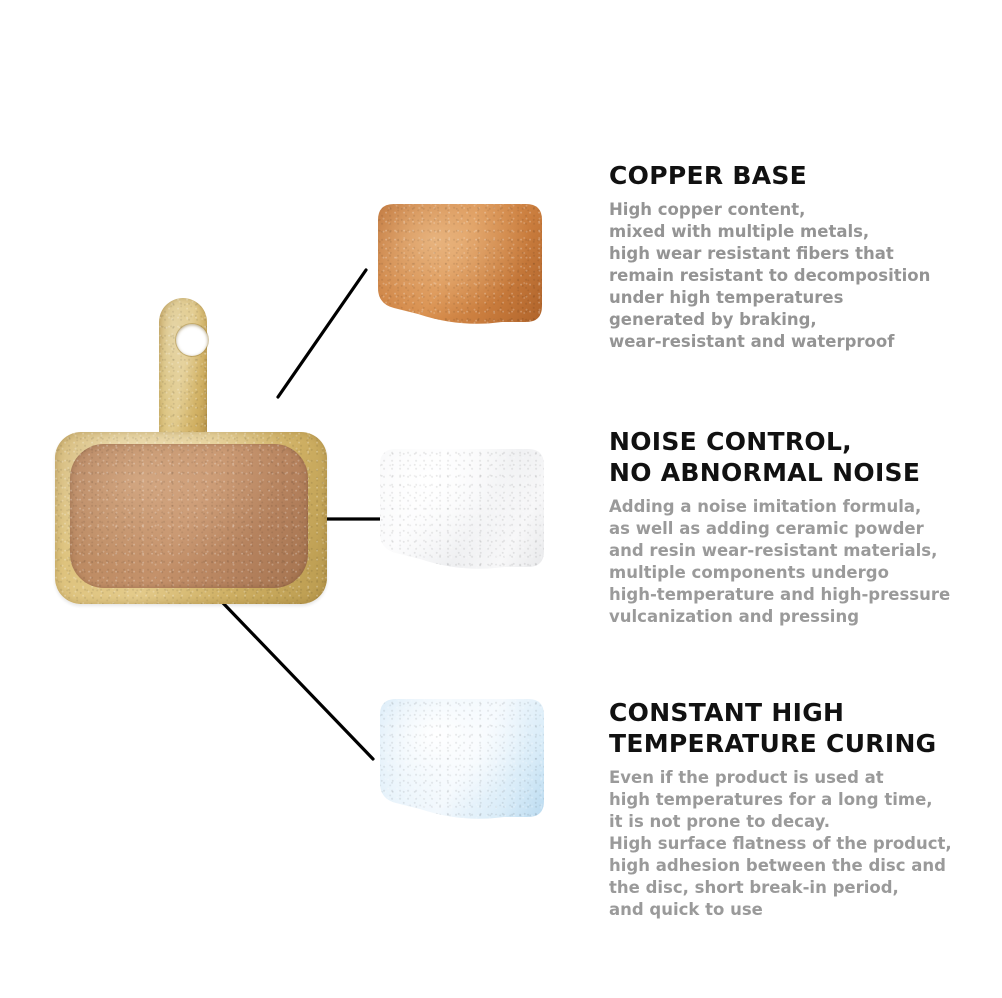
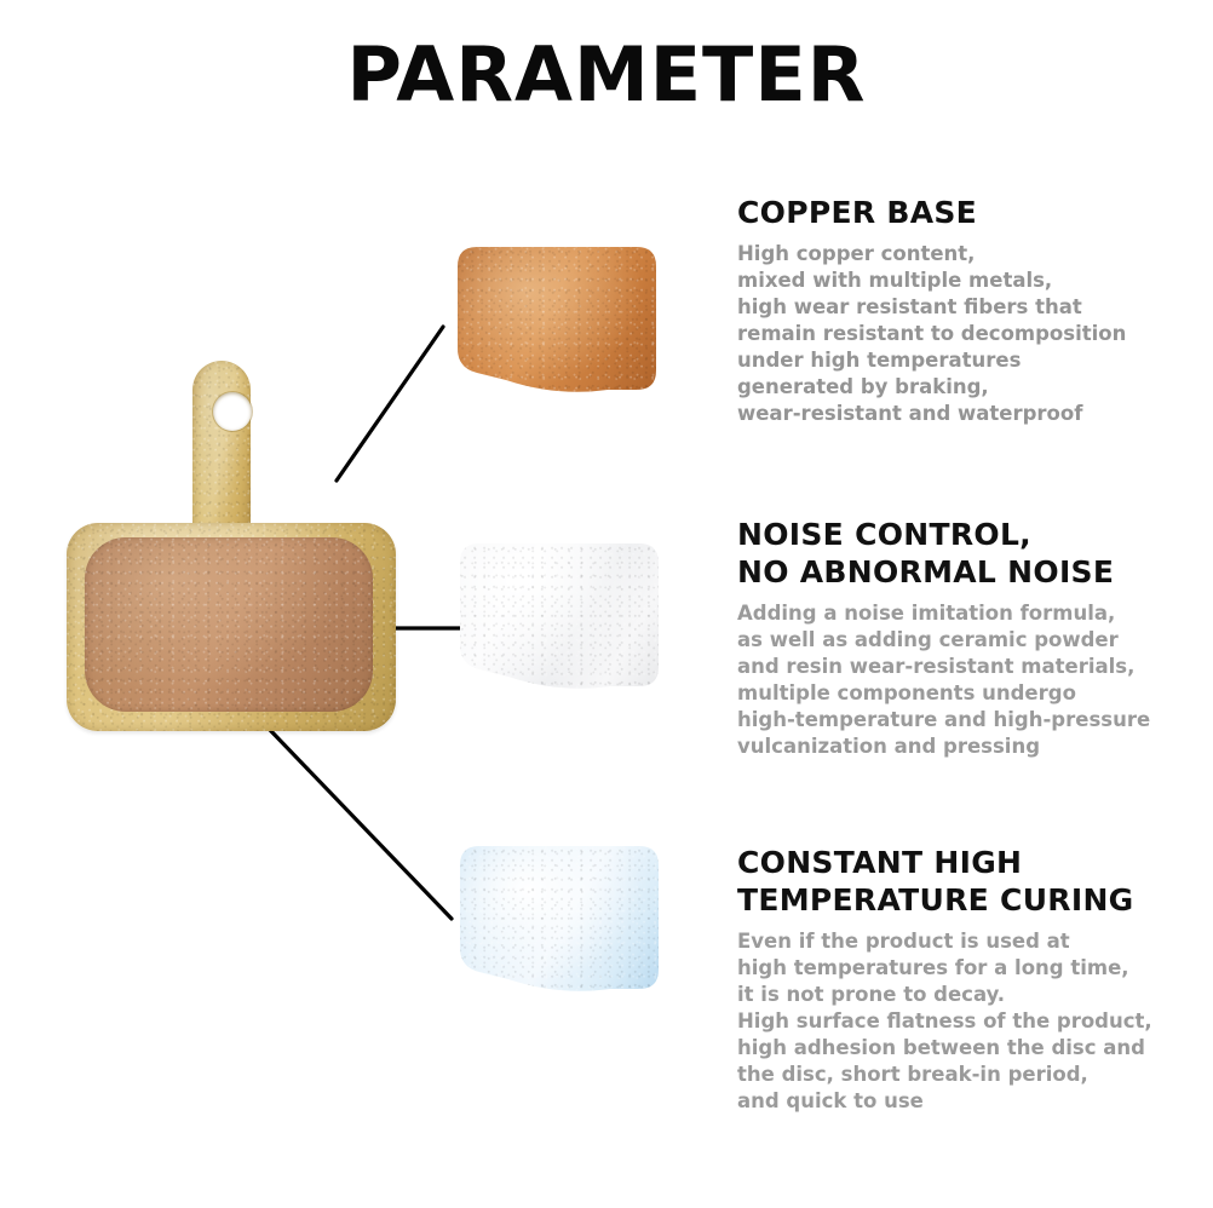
+ PARAMETER
  COPPER BASE
  High copper content,
  mixed with multiple metals,
  high wear resistant fibers that
  remain resistant to decomposition
  under high temperatures
  generated by braking,
  wear-resistant and waterproof
  NOISE CONTROL,
  NO ABNORMAL NOISE
  Adding a noise imitation formula,
  as well as adding ceramic powder
  and resin wear-resistant materials,
  multiple components undergo
  high-temperature and high-pressure
  vulcanization and pressing
  CONSTANT HIGH
  TEMPERATURE CURING
  Even if the product is used at
  high temperatures for a long time,
  it is not prone to decay.
  High surface flatness of the product,
  high adhesion between the disc and
  the disc, short break-in period,
  and quick to use
